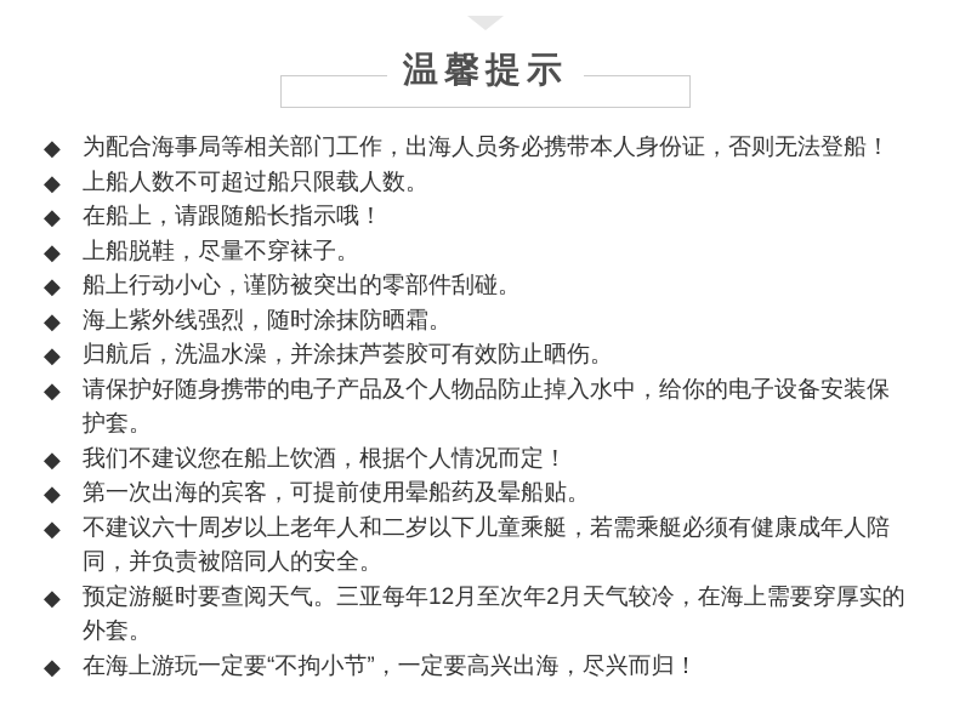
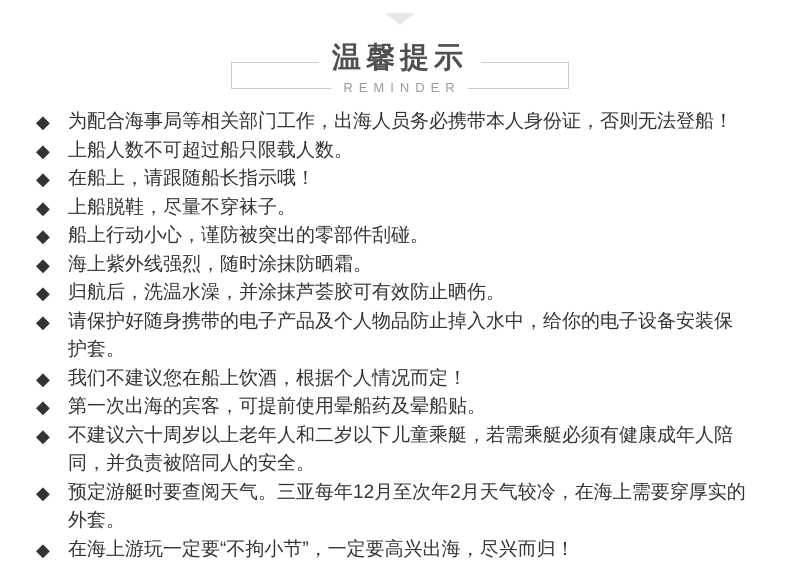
  温馨提示
+ REMINDER
  ◆
  为配合海事局等相关部门工作，出海人员务必携带本人身份证，否则无法登船！
  ◆
  上船人数不可超过船只限载人数。
  ◆
  在船上，请跟随船长指示哦！
  ◆
  上船脱鞋，尽量不穿袜子。
  ◆
  船上行动小心，谨防被突出的零部件刮碰。
  ◆
  海上紫外线强烈，随时涂抹防晒霜。
  ◆
  归航后，洗温水澡，并涂抹芦荟胶可有效防止晒伤。
  ◆
  请保护好随身携带的电子产品及个人物品防止掉入水中，给你的电子设备安装保护套。
  ◆
  我们不建议您在船上饮酒，根据个人情况而定！
  ◆
  第一次出海的宾客，可提前使用晕船药及晕船贴。
  ◆
  不建议六十周岁以上老年人和二岁以下儿童乘艇，若需乘艇必须有健康成年人陪同，并负责被陪同人的安全。
  ◆
  预定游艇时要查阅天气。三亚每年12月至次年2月天气较冷，在海上需要穿厚实的外套。
  ◆
  在海上游玩一定要“不拘小节”，一定要高兴出海，尽兴而归！
